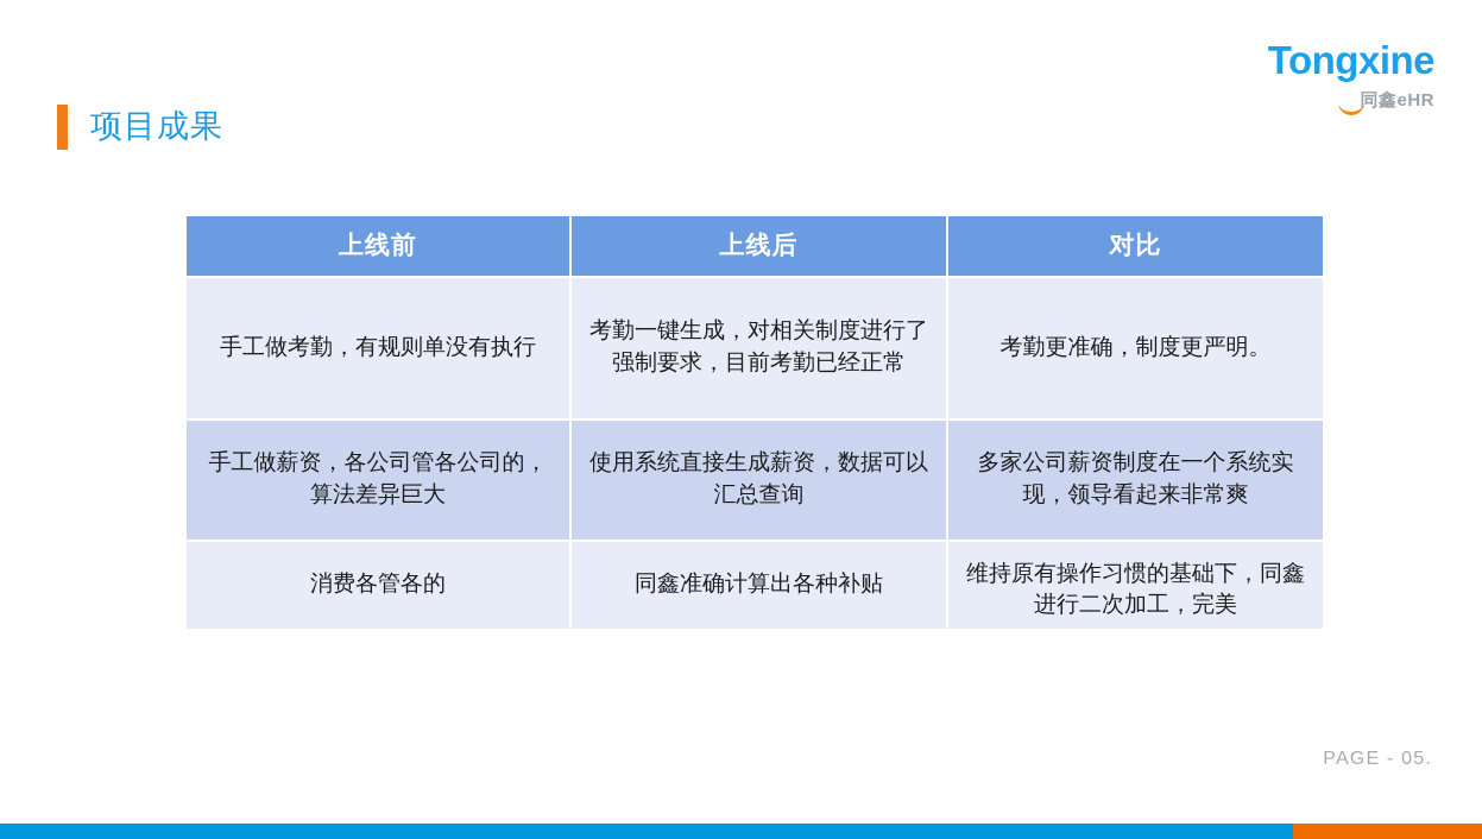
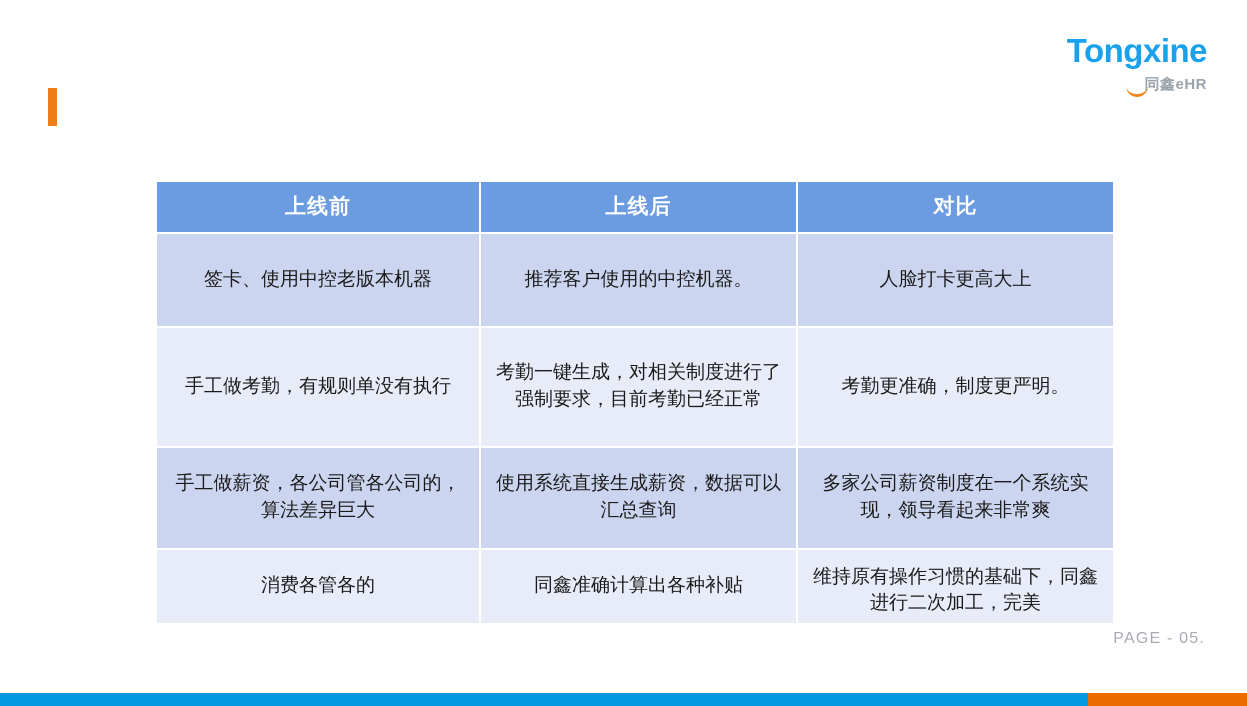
  Tongxine
  同鑫eHR
- 项目成果
  上线前	上线后	对比
+ 签卡、使用中控老版本机器	推荐客户使用的中控机器。	人脸打卡更高大上
  手工做考勤，有规则单没有执行	考勤一键生成，对相关制度进行了强制要求，目前考勤已经正常	考勤更准确，制度更严明。
  手工做薪资，各公司管各公司的，算法差异巨大	使用系统直接生成薪资，数据可以汇总查询	多家公司薪资制度在一个系统实现，领导看起来非常爽
  消费各管各的	同鑫准确计算出各种补贴	维持原有操作习惯的基础下，同鑫进行二次加工，完美
  PAGE - 05.
